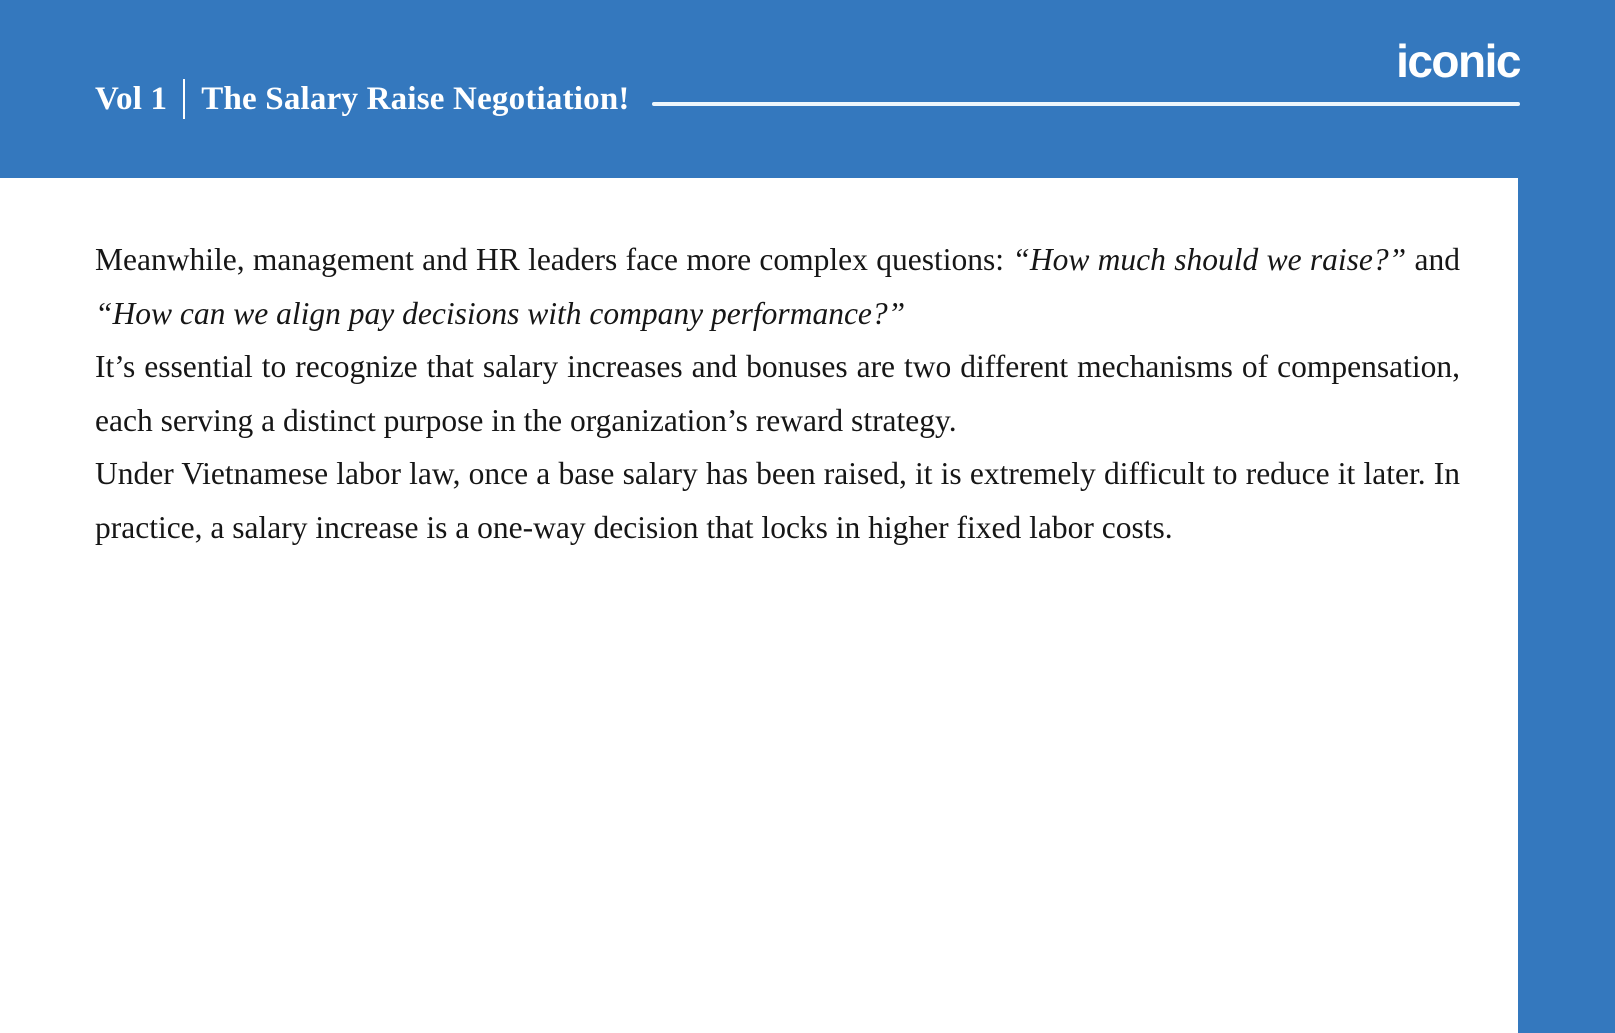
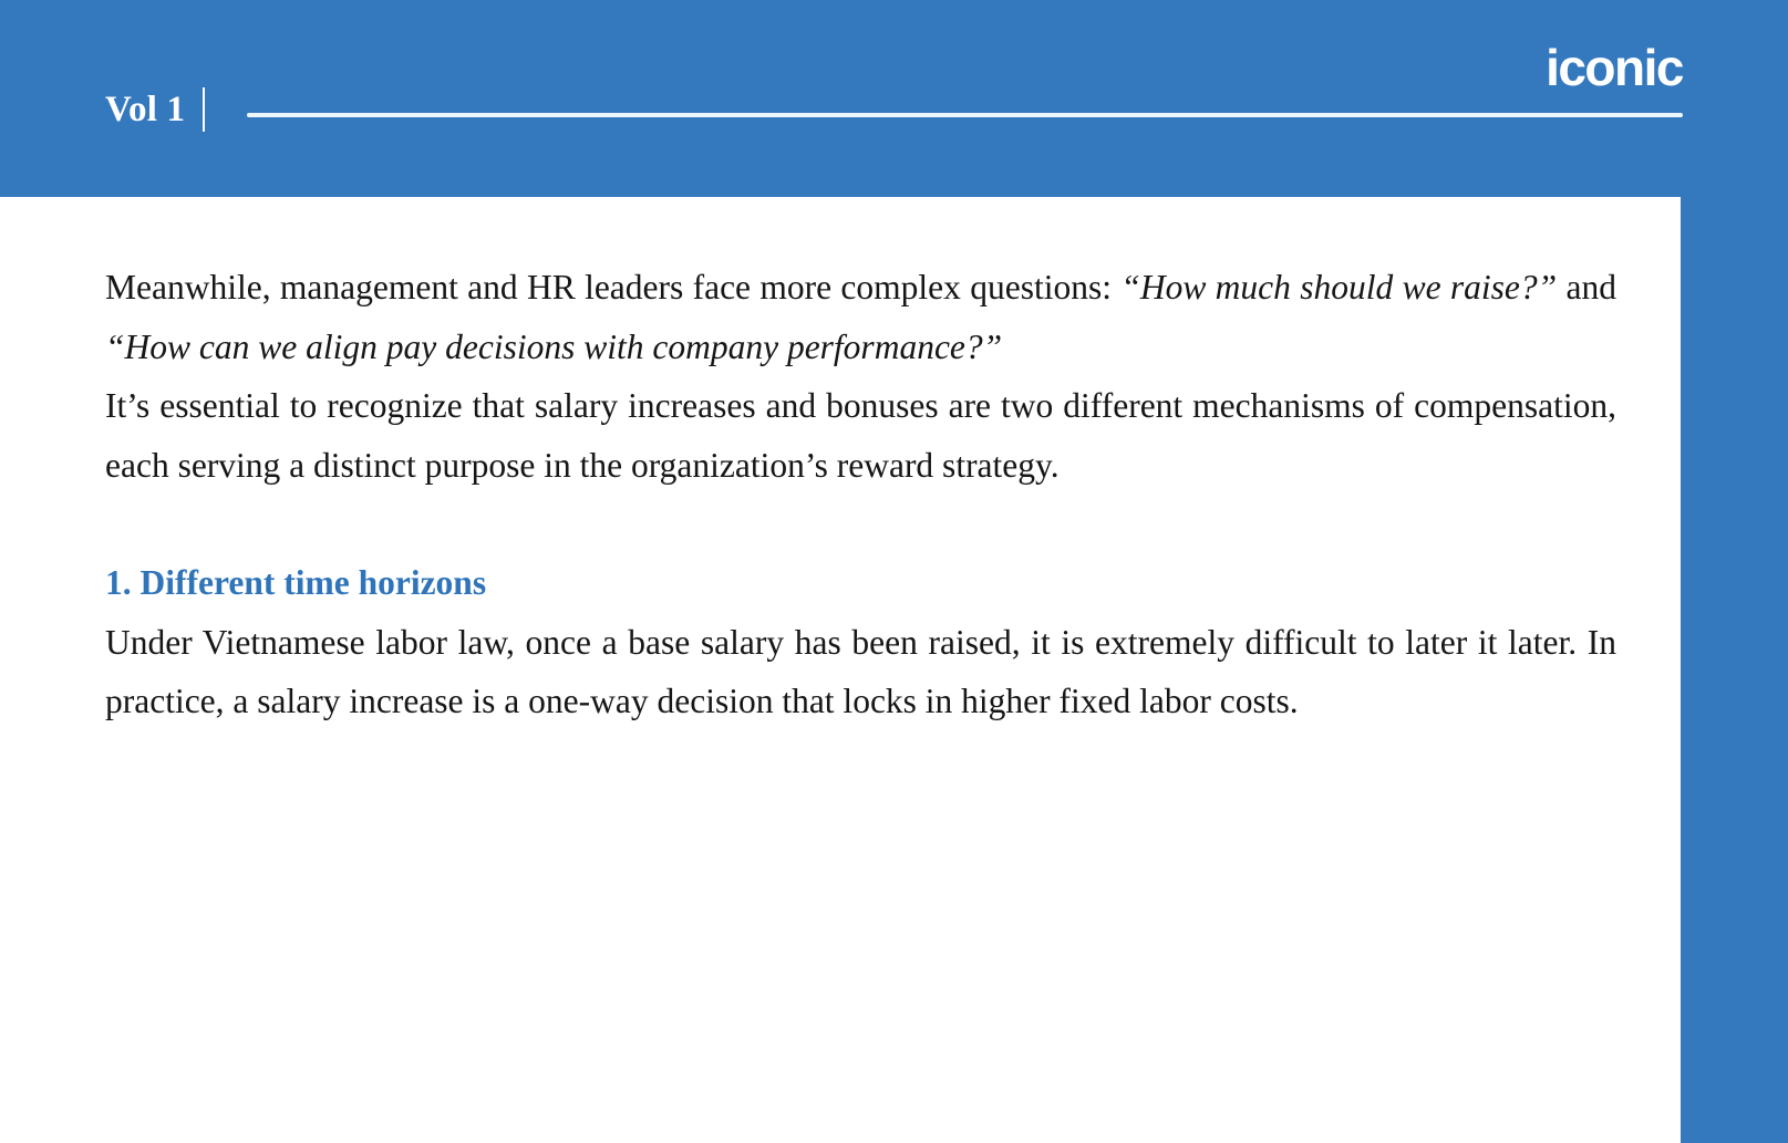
  iconic
  Vol 1
- The Salary Raise Negotiation!
  Meanwhile, management and HR leaders face more complex questions: “How much should we raise?” and “How can we align pay decisions with company performance?”
  It’s essential to recognize that salary increases and bonuses are two different mechanisms of compensation, each serving a distinct purpose in the organization’s reward strategy.
+ 1. Different time horizons
- Under Vietnamese labor law, once a base salary has been raised, it is extremely difficult to reduce it later. In practice, a salary increase is a one-way decision that locks in higher fixed labor costs.
+ Under Vietnamese labor law, once a base salary has been raised, it is extremely difficult to later it later. In practice, a salary increase is a one-way decision that locks in higher fixed labor costs.
